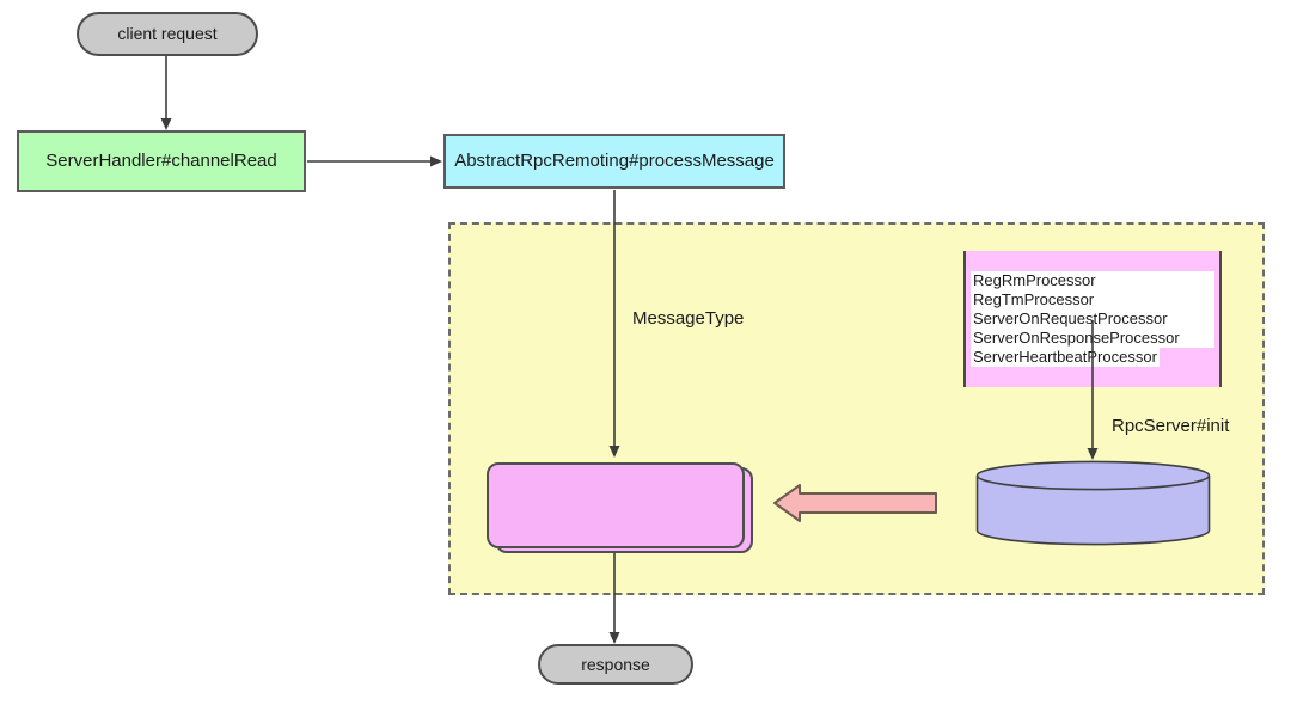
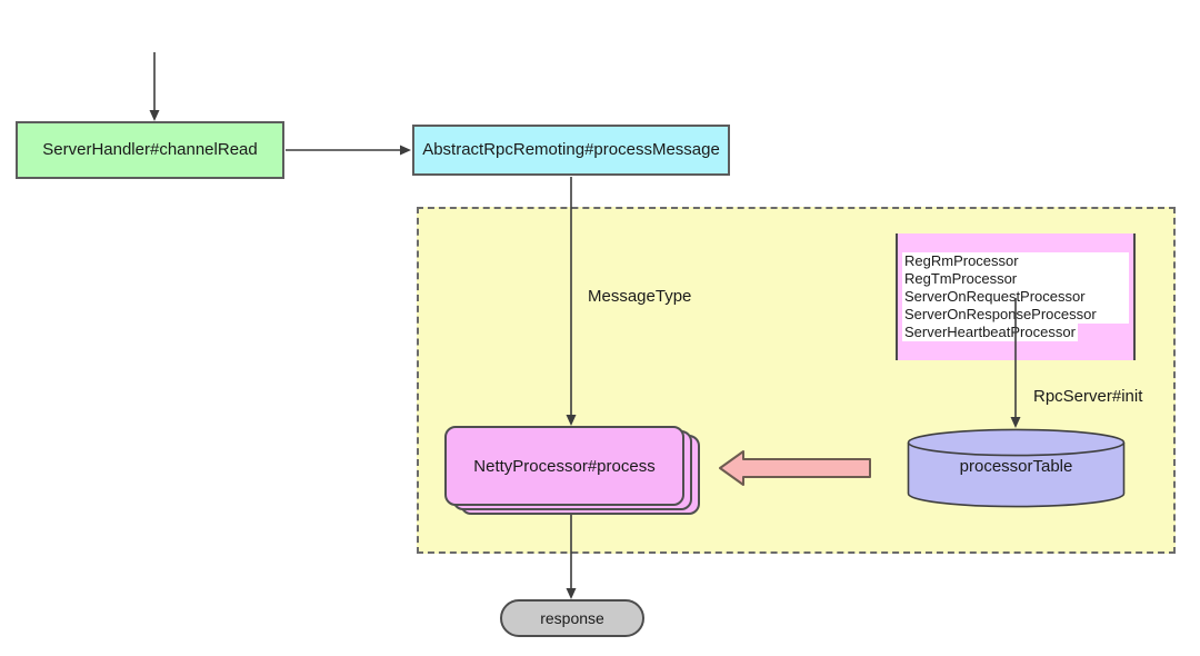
- client request
  ServerHandler#channelRead
  AbstractRpcRemoting#processMessage
  RegRmProcessor
  RegTmProcessor
  ServerOnRequestProcessor
  ServerOnResponseProcessor
  ServerHeartbeatrocessor
+ NettyProcessor#process
+ processorTable
  response
  MessageType
  RpcServer#init
